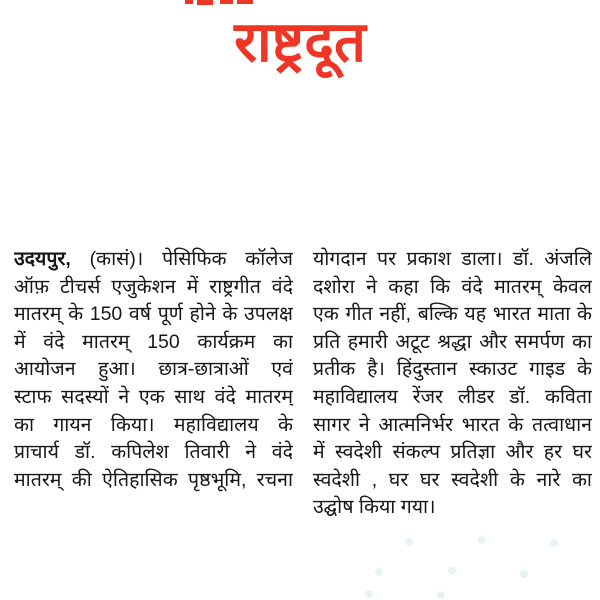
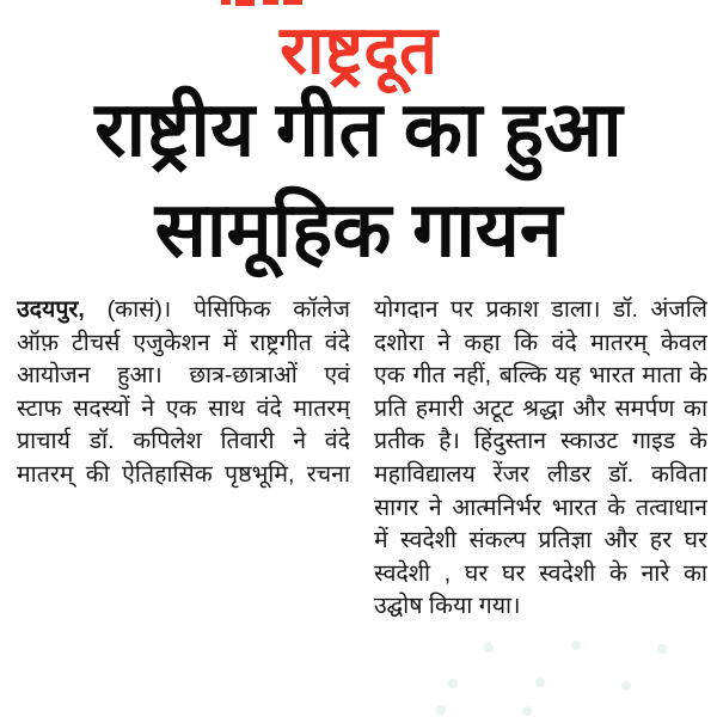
  राष्ट्रदूत
+ राष्ट्रीय गीत का हुआ
+ सामूहिक गायन
  उदयपुर, (कासं)। पेसिफिक कॉलेज
  ऑफ़ टीचर्स एजुकेशन में राष्ट्रगीत वंदे
- मातरम् के 150 वर्ष पूर्ण होने के उपलक्ष
- में वंदे मातरम् 150 कार्यक्रम का
  आयोजन हुआ। छात्र-छात्राओं एवं
  स्टाफ सदस्यों ने एक साथ वंदे मातरम्
- का गायन किया। महाविद्यालय के
  प्राचार्य डॉ. कपिलेश तिवारी ने वंदे
  मातरम् की ऐतिहासिक पृष्ठभूमि, रचना
  योगदान पर प्रकाश डाला। डॉ. अंजलि
  दशोरा ने कहा कि वंदे मातरम् केवल
  एक गीत नहीं, बल्कि यह भारत माता के
  प्रति हमारी अटूट श्रद्धा और समर्पण का
  प्रतीक है। हिंदुस्तान स्काउट गाइड के
  महाविद्यालय रेंजर लीडर डॉ. कविता
  सागर ने आत्मनिर्भर भारत के तत्वाधान
  में स्वदेशी संकल्प प्रतिज्ञा और हर घर
  स्वदेशी , घर घर स्वदेशी के नारे का
  उद्घोष किया गया।
